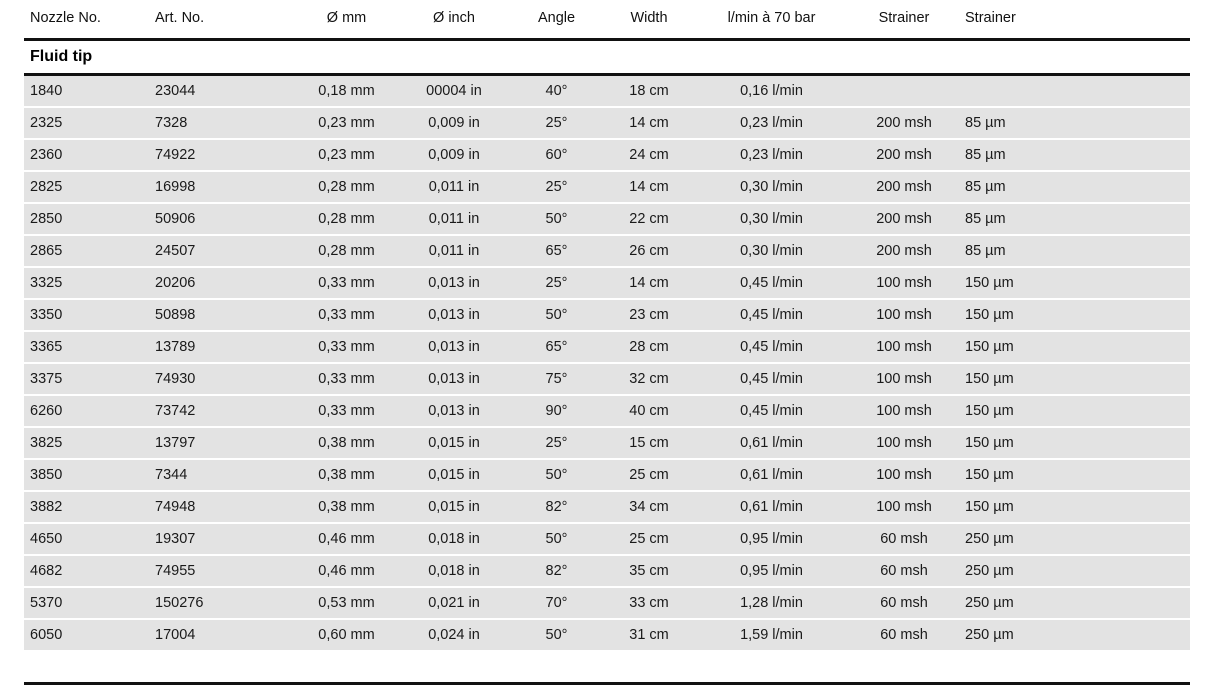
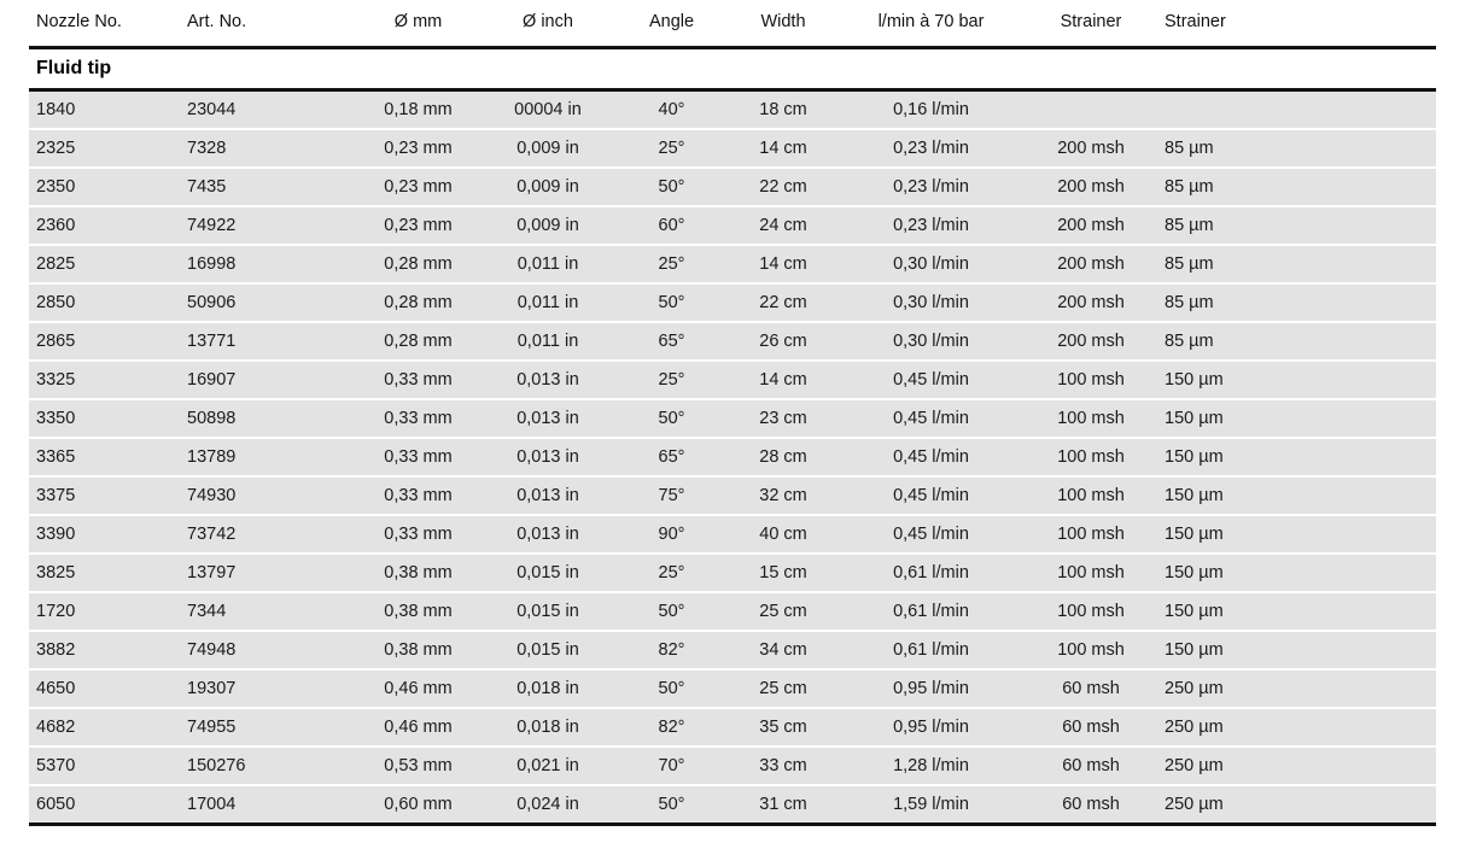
  Nozzle No.	Art. No.	Ø mm	Ø inch	Angle	Width	l/min à 70 bar	Strainer	Strainer
  Fluid tip
  1840	23044	0,18 mm	00004 in	40°	18 cm	0,16 l/min
  2325	7328	0,23 mm	0,009 in	25°	14 cm	0,23 l/min	200 msh	85 µm
+ 2350	7435	0,23 mm	0,009 in	50°	22 cm	0,23 l/min	200 msh	85 µm
  2360	74922	0,23 mm	0,009 in	60°	24 cm	0,23 l/min	200 msh	85 µm
  2825	16998	0,28 mm	0,011 in	25°	14 cm	0,30 l/min	200 msh	85 µm
  2850	50906	0,28 mm	0,011 in	50°	22 cm	0,30 l/min	200 msh	85 µm
- 2865	24507	0,28 mm	0,011 in	65°	26 cm	0,30 l/min	200 msh	85 µm
+ 2865	13771	0,28 mm	0,011 in	65°	26 cm	0,30 l/min	200 msh	85 µm
- 3325	20206	0,33 mm	0,013 in	25°	14 cm	0,45 l/min	100 msh	150 µm
+ 3325	16907	0,33 mm	0,013 in	25°	14 cm	0,45 l/min	100 msh	150 µm
  3350	50898	0,33 mm	0,013 in	50°	23 cm	0,45 l/min	100 msh	150 µm
  3365	13789	0,33 mm	0,013 in	65°	28 cm	0,45 l/min	100 msh	150 µm
  3375	74930	0,33 mm	0,013 in	75°	32 cm	0,45 l/min	100 msh	150 µm
- 6260	73742	0,33 mm	0,013 in	90°	40 cm	0,45 l/min	100 msh	150 µm
+ 3390	73742	0,33 mm	0,013 in	90°	40 cm	0,45 l/min	100 msh	150 µm
  3825	13797	0,38 mm	0,015 in	25°	15 cm	0,61 l/min	100 msh	150 µm
- 3850	7344	0,38 mm	0,015 in	50°	25 cm	0,61 l/min	100 msh	150 µm
+ 1720	7344	0,38 mm	0,015 in	50°	25 cm	0,61 l/min	100 msh	150 µm
  3882	74948	0,38 mm	0,015 in	82°	34 cm	0,61 l/min	100 msh	150 µm
  4650	19307	0,46 mm	0,018 in	50°	25 cm	0,95 l/min	60 msh	250 µm
  4682	74955	0,46 mm	0,018 in	82°	35 cm	0,95 l/min	60 msh	250 µm
  5370	150276	0,53 mm	0,021 in	70°	33 cm	1,28 l/min	60 msh	250 µm
  6050	17004	0,60 mm	0,024 in	50°	31 cm	1,59 l/min	60 msh	250 µm
